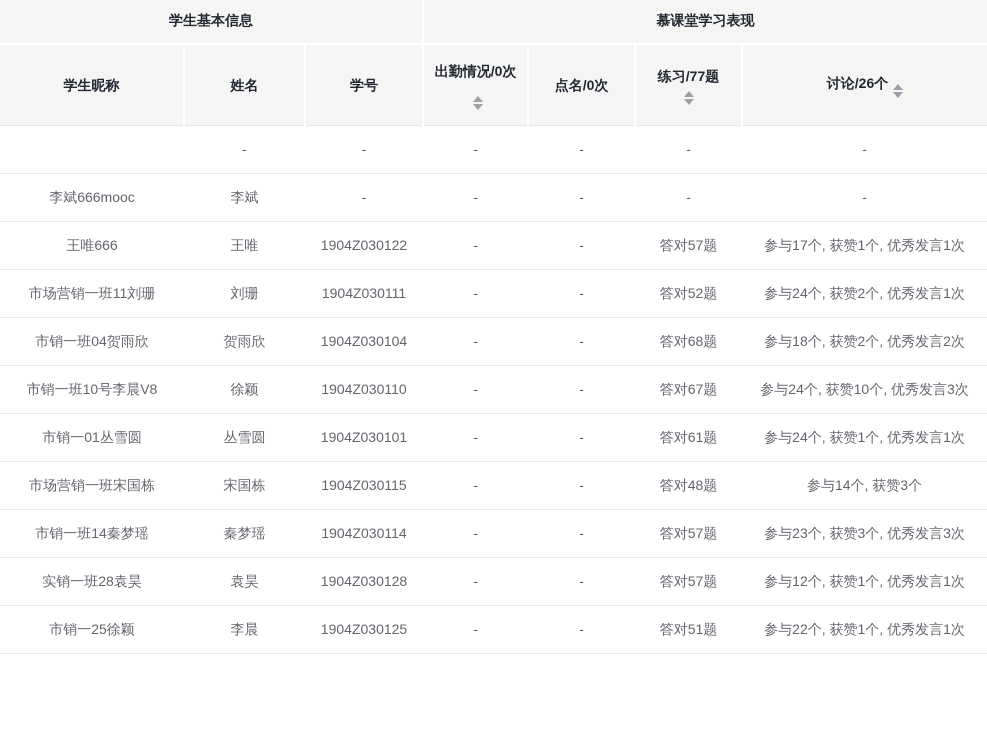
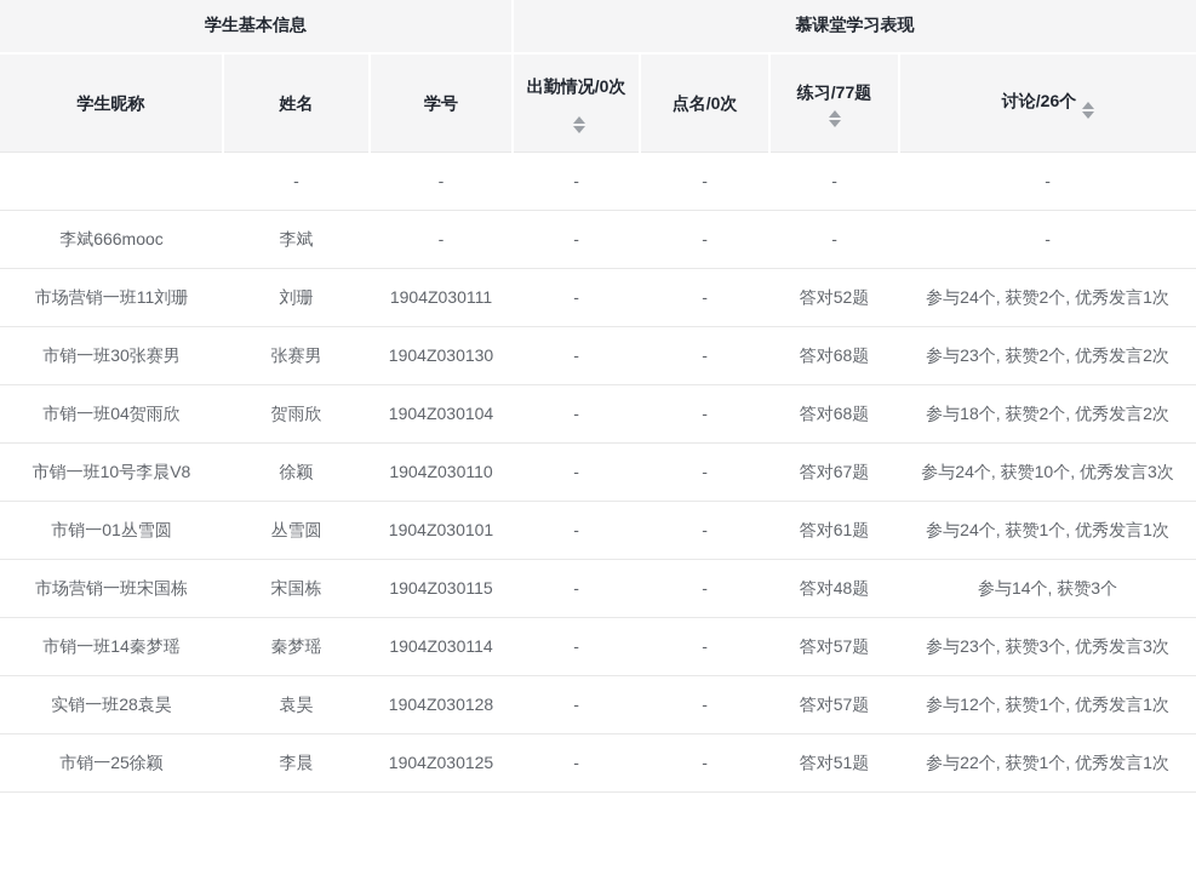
  学生基本信息	慕课堂学习表现
  学生昵称	姓名	学号	出勤情况/0次	点名/0次	练习/77题	讨论/26个
  	-	-	-	-	-	-
  李斌666mooc	李斌	-	-	-	-	-
- 王唯666	王唯	1904Z030122	-	-	答对57题	参与17个, 获赞1个, 优秀发言1次
  市场营销一班11刘珊	刘珊	1904Z030111	-	-	答对52题	参与24个, 获赞2个, 优秀发言1次
+ 市销一班30张赛男	张赛男	1904Z030130	-	-	答对68题	参与23个, 获赞2个, 优秀发言2次
  市销一班04贺雨欣	贺雨欣	1904Z030104	-	-	答对68题	参与18个, 获赞2个, 优秀发言2次
  市销一班10号李晨V8	徐颖	1904Z030110	-	-	答对67题	参与24个, 获赞10个, 优秀发言3次
  市销一01丛雪圆	丛雪圆	1904Z030101	-	-	答对61题	参与24个, 获赞1个, 优秀发言1次
  市场营销一班宋国栋	宋国栋	1904Z030115	-	-	答对48题	参与14个, 获赞3个
  市销一班14秦梦瑶	秦梦瑶	1904Z030114	-	-	答对57题	参与23个, 获赞3个, 优秀发言3次
  实销一班28袁昊	袁昊	1904Z030128	-	-	答对57题	参与12个, 获赞1个, 优秀发言1次
  市销一25徐颖	李晨	1904Z030125	-	-	答对51题	参与22个, 获赞1个, 优秀发言1次
